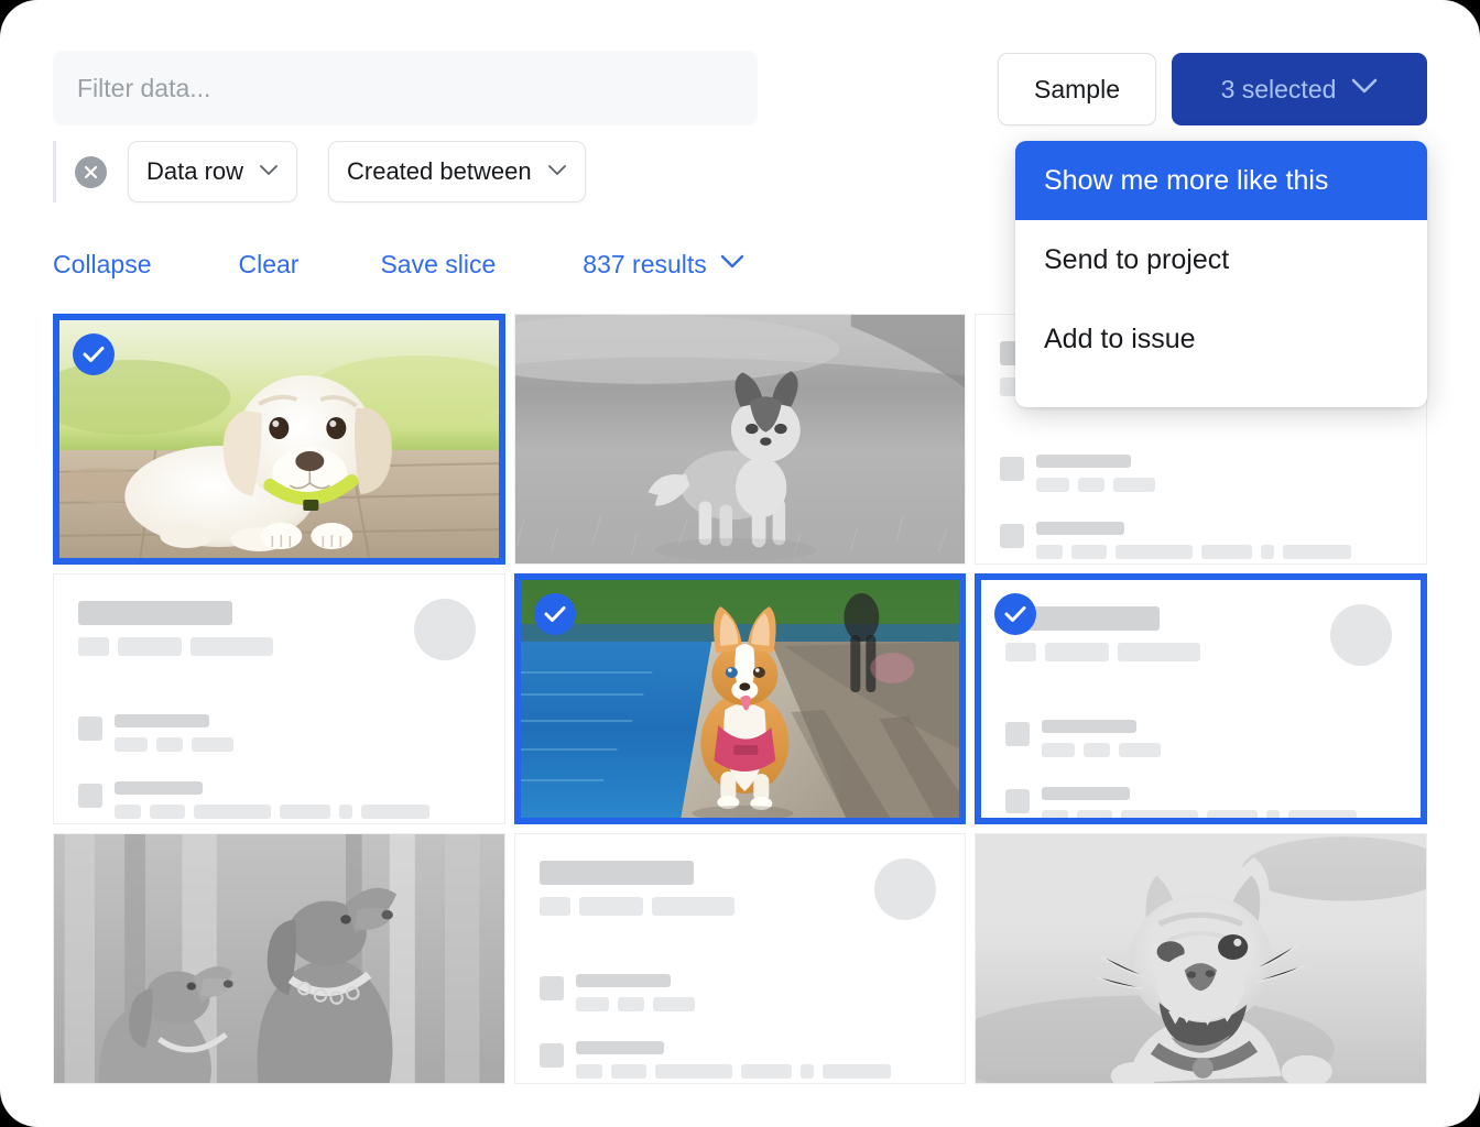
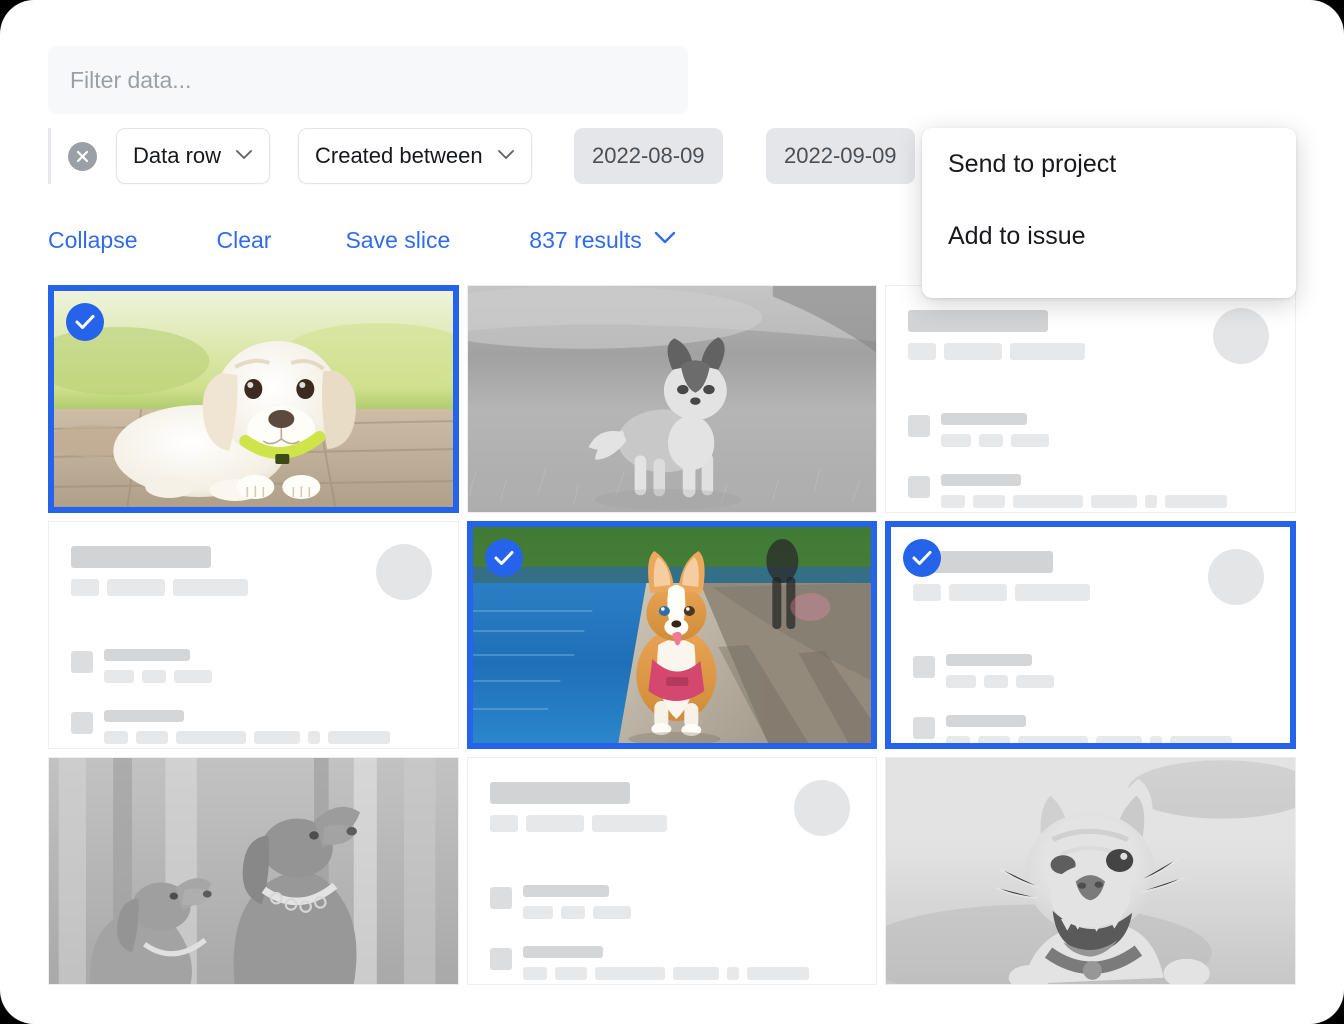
  Filter data...
- Sample
- 3 selected
  Data row
  Created between
+ 2022-08-09
+ 2022-09-09
  Collapse
  Clear
  Save slice
  837 results
- Show me more like this
  Send to project
  Add to issue
